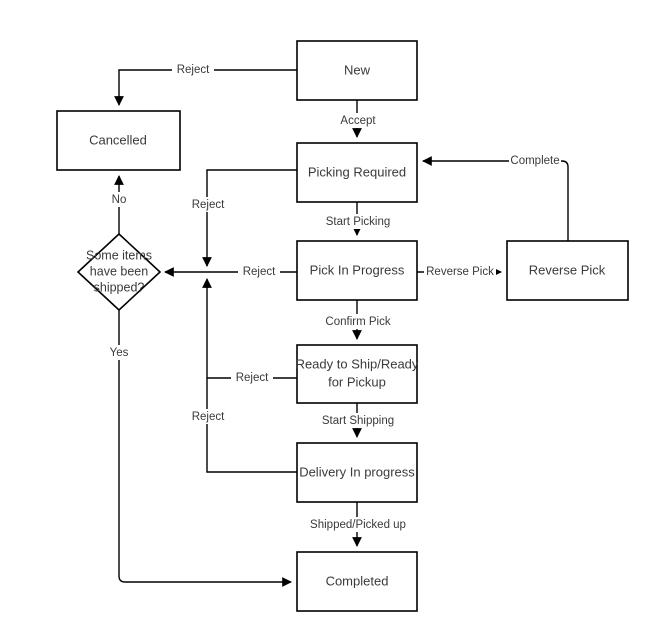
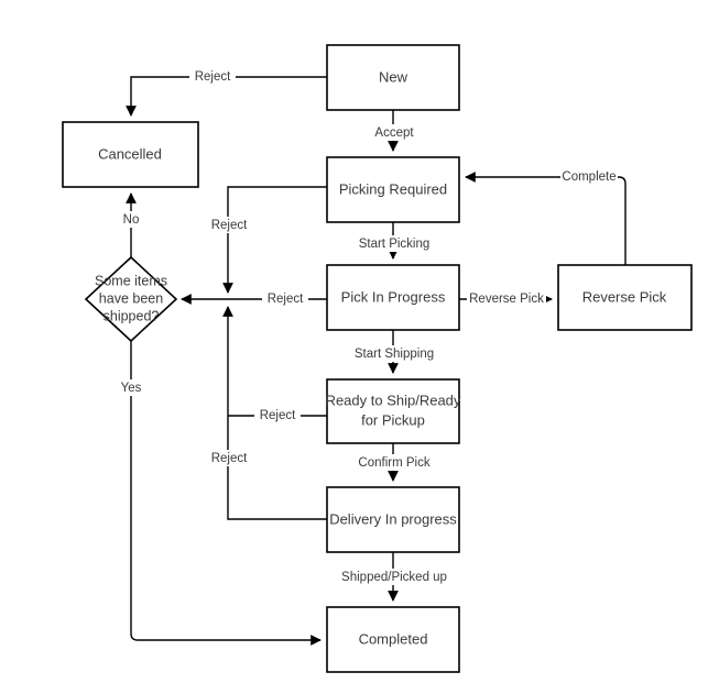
  Reject
  Accept
  Reject
  Start Picking
  Reject
  Reverse Pick
  Complete
- Confirm Pick
+ Start Shipping
  Reject
- Start Shipping
+ Confirm Pick
  Reject
  Shipped/Picked up
  No
  Yes
  New
  Cancelled
  Picking Required
  Pick In Progress
  Reverse Pick
  Ready to Ship/Ready
  for Pickup
  Delivery In progress
  Completed
  Some items
  have been
  shipped?
